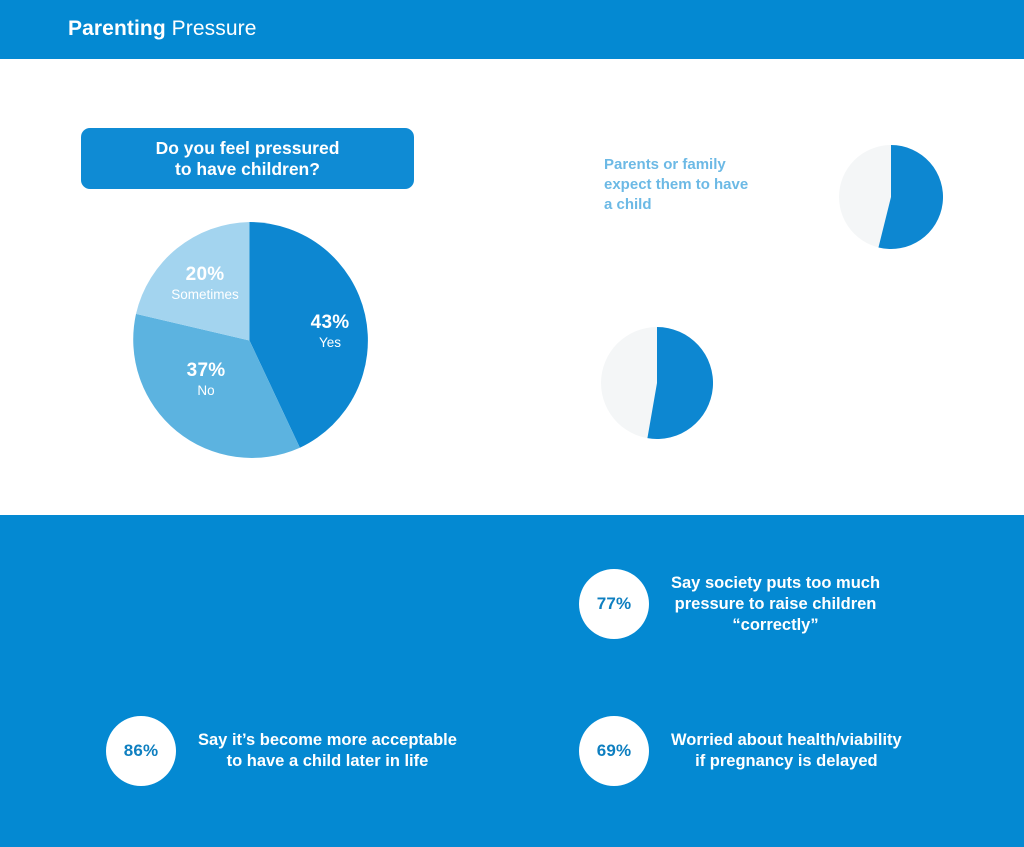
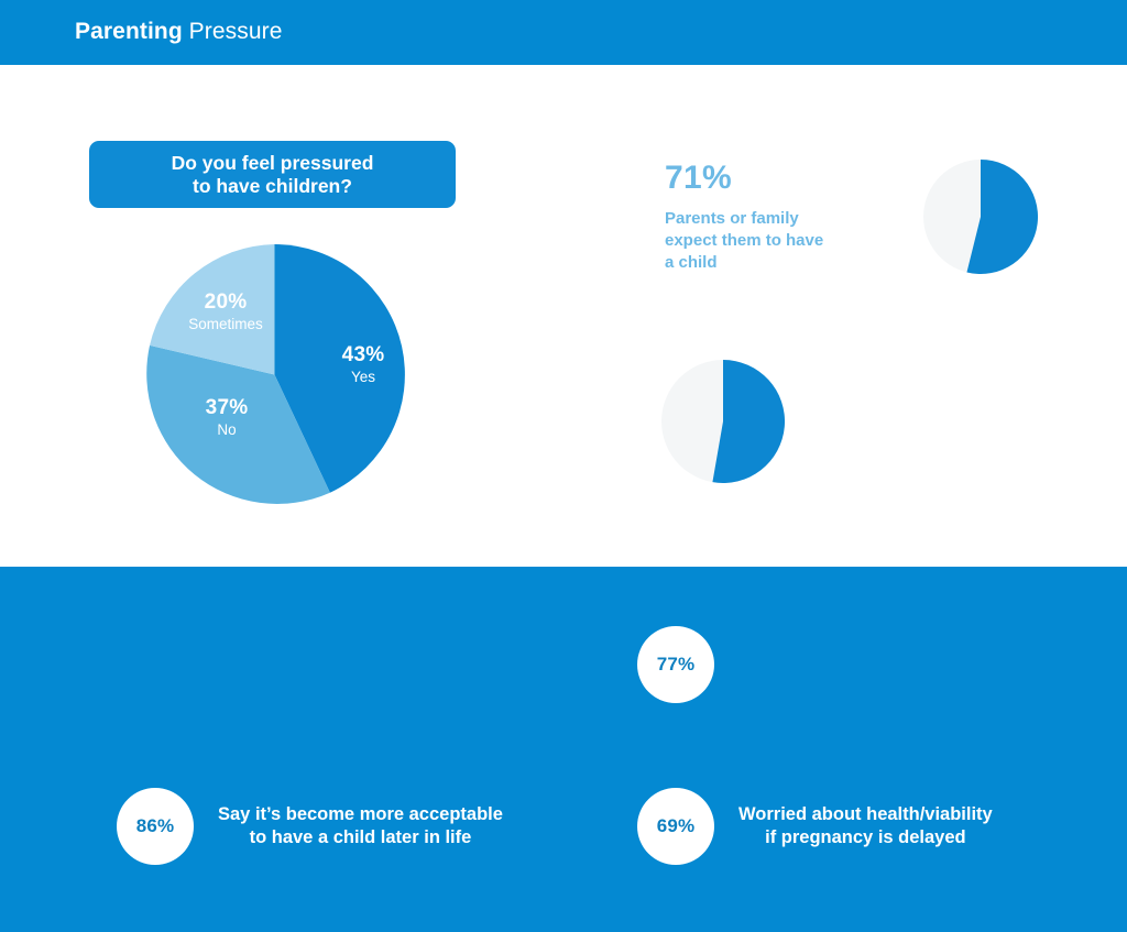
  Parenting Pressure
  Do you feel pressured
  to have children?
  43%
  Yes
  37%
  No
  20%
  Sometimes
+ 71%
  Parents or family
  expect them to have
  a child
  77%
- Say society puts too much
- pressure to raise children
- “correctly”
  86%
  Say it’s become more acceptable
  to have a child later in life
  69%
  Worried about health/viability
  if pregnancy is delayed
